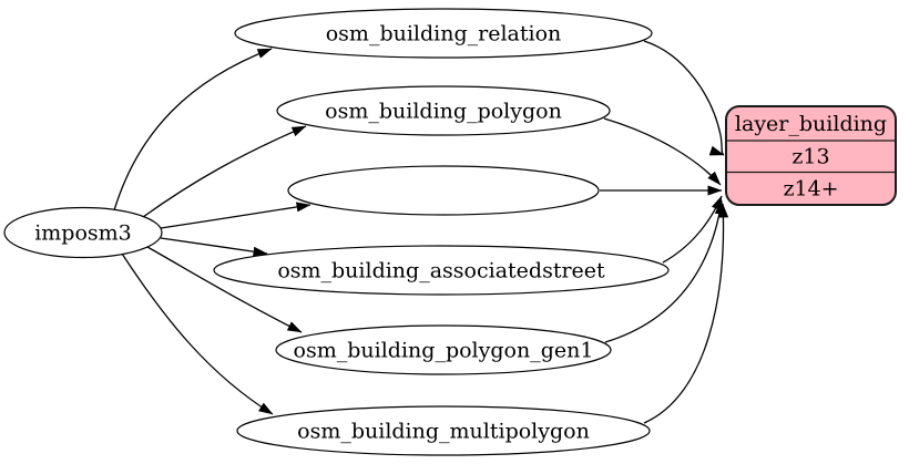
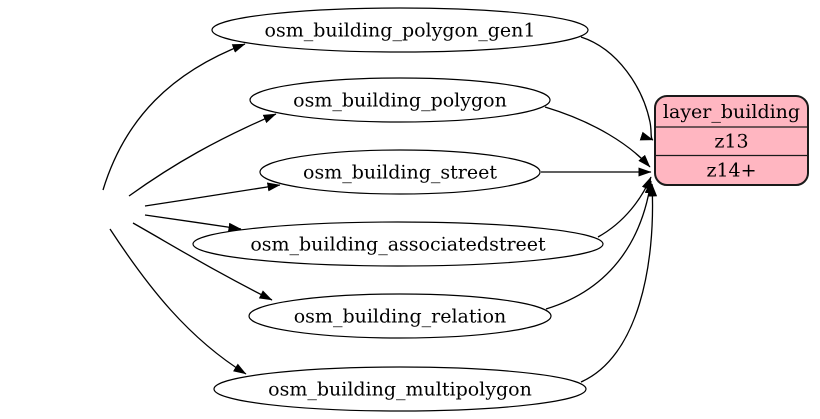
- imposm3
- osm_building_relation
+ osm_building_polygon_gen1
  osm_building_polygon
+ osm_building_street
  osm_building_associatedstreet
- osm_building_polygon_gen1
+ osm_building_relation
  osm_building_multipolygon
  layer_building
  z13
  z14+
